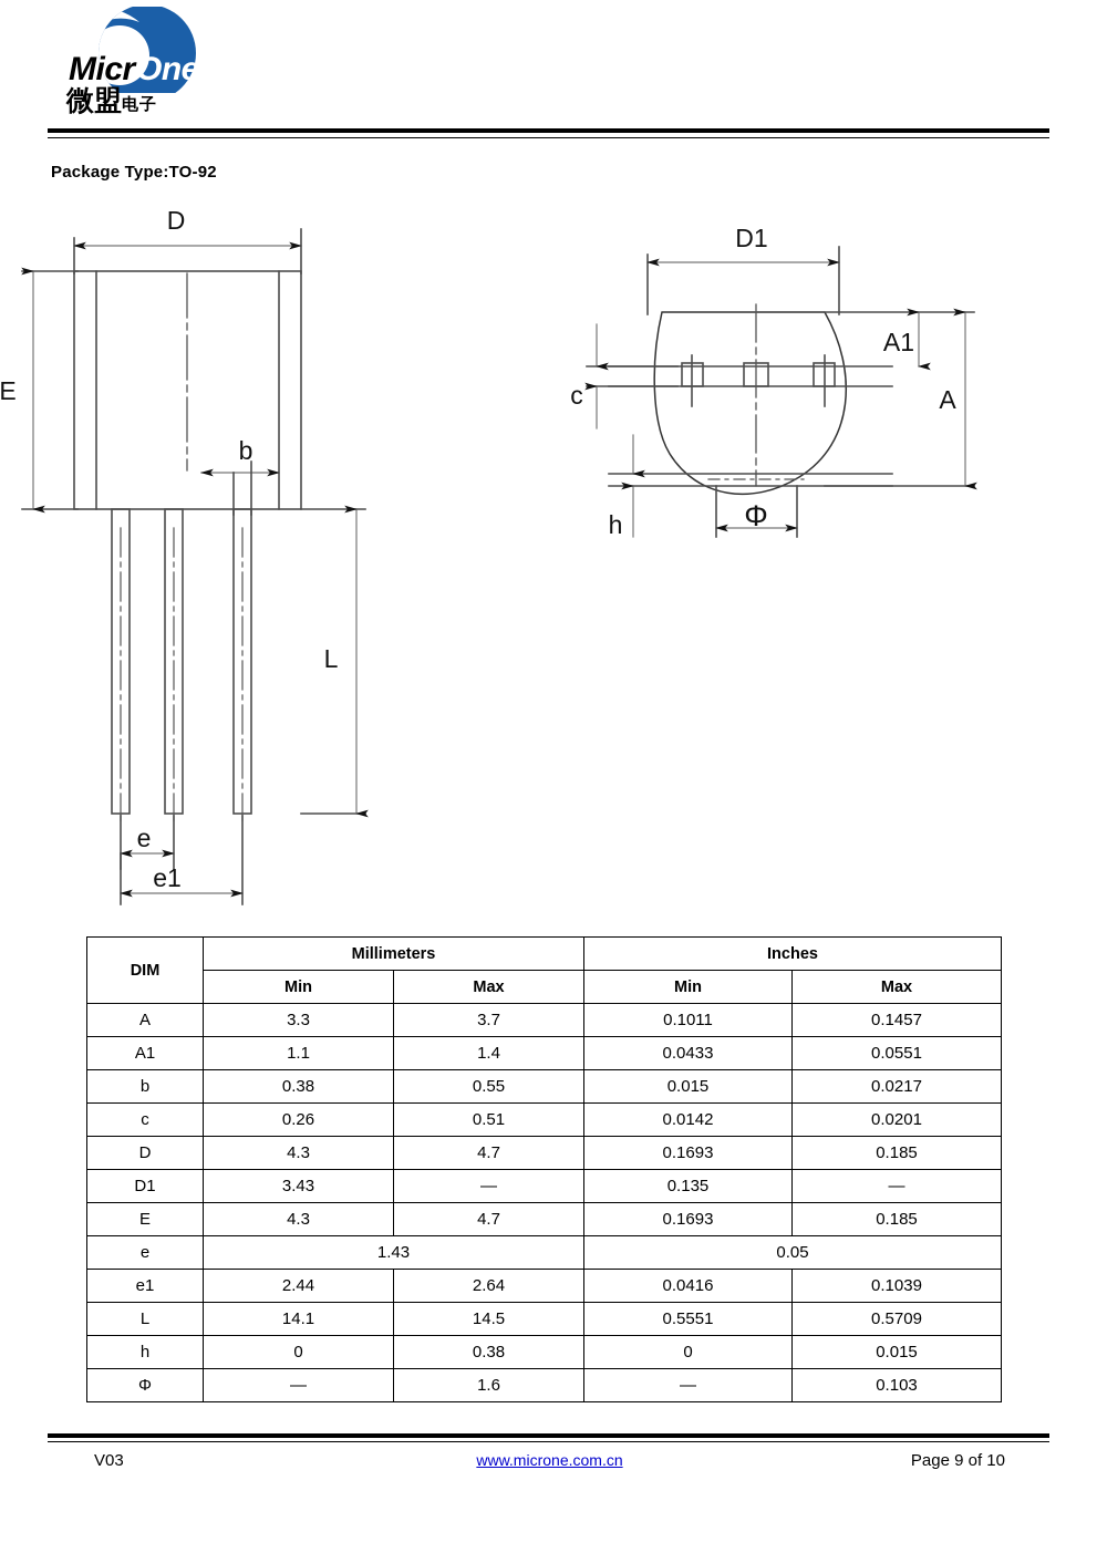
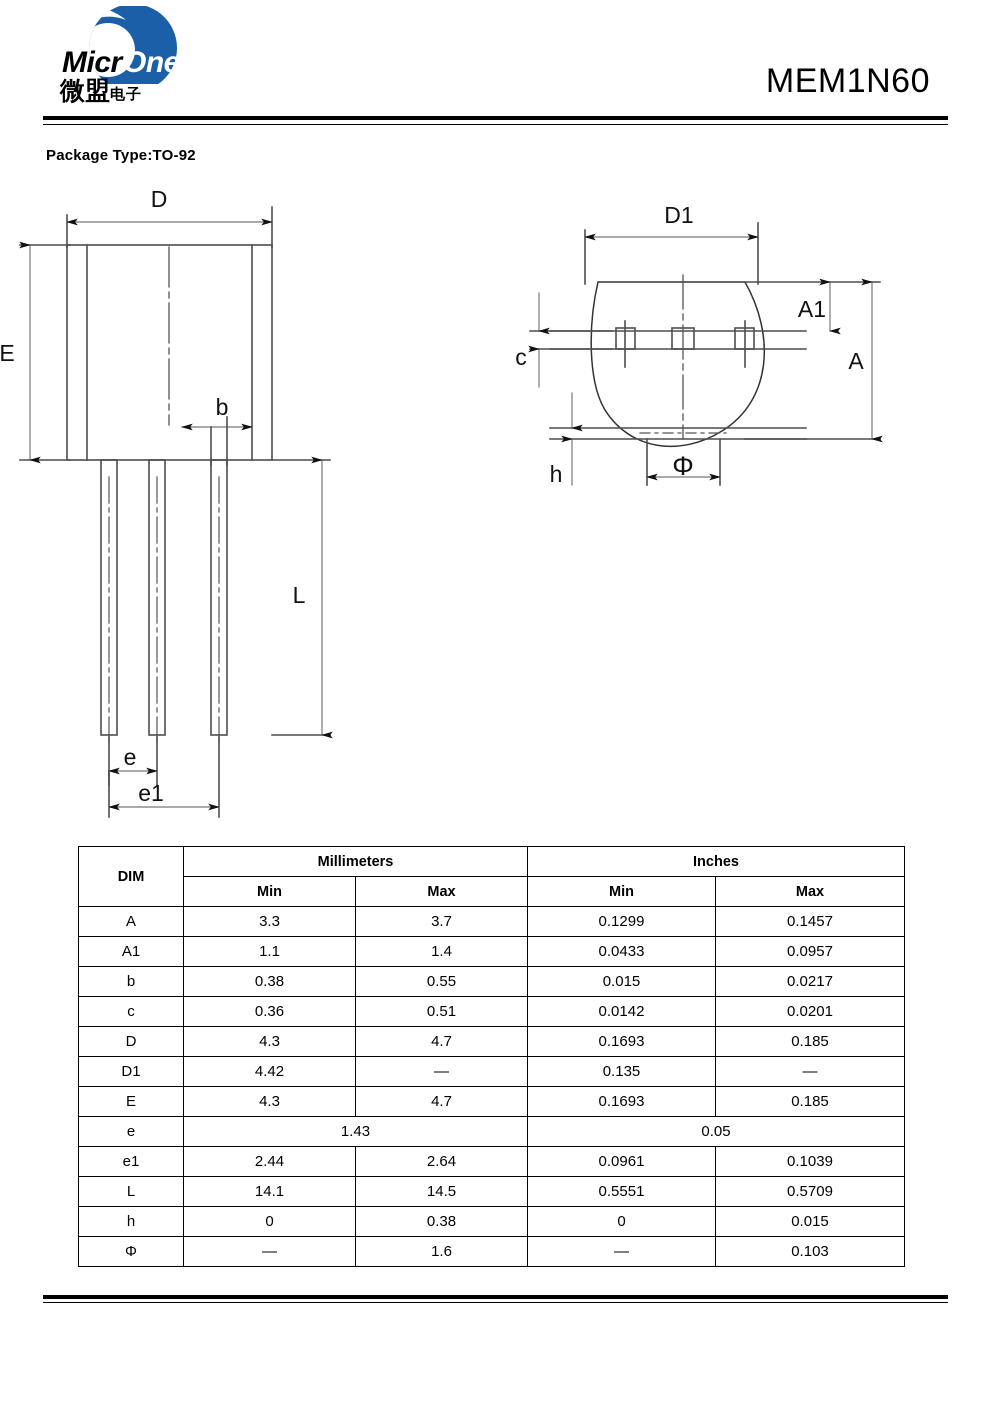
  Micr
  One
  微盟电子
+ MEM1N60
  Package Type:TO-92
  D
  E
  b
  L
  e
  e1
  D1
  A
  A1
  c
  h
  Φ
  DIM	Millimeters	Inches
  Min	Max	Min	Max
- A	3.3	3.7	0.1011	0.1457
+ A	3.3	3.7	0.1299	0.1457
- A1	1.1	1.4	0.0433	0.0551
+ A1	1.1	1.4	0.0433	0.0957
  b	0.38	0.55	0.015	0.0217
- c	0.26	0.51	0.0142	0.0201
+ c	0.36	0.51	0.0142	0.0201
  D	4.3	4.7	0.1693	0.185
- D1	3.43	—	0.135	—
+ D1	4.42	—	0.135	—
  E	4.3	4.7	0.1693	0.185
  e	1.43	0.05
- e1	2.44	2.64	0.0416	0.1039
+ e1	2.44	2.64	0.0961	0.1039
  L	14.1	14.5	0.5551	0.5709
  h	0	0.38	0	0.015
  Φ	—	1.6	—	0.103
- V03
- www.microne.com.cn
- Page 9 of 10
